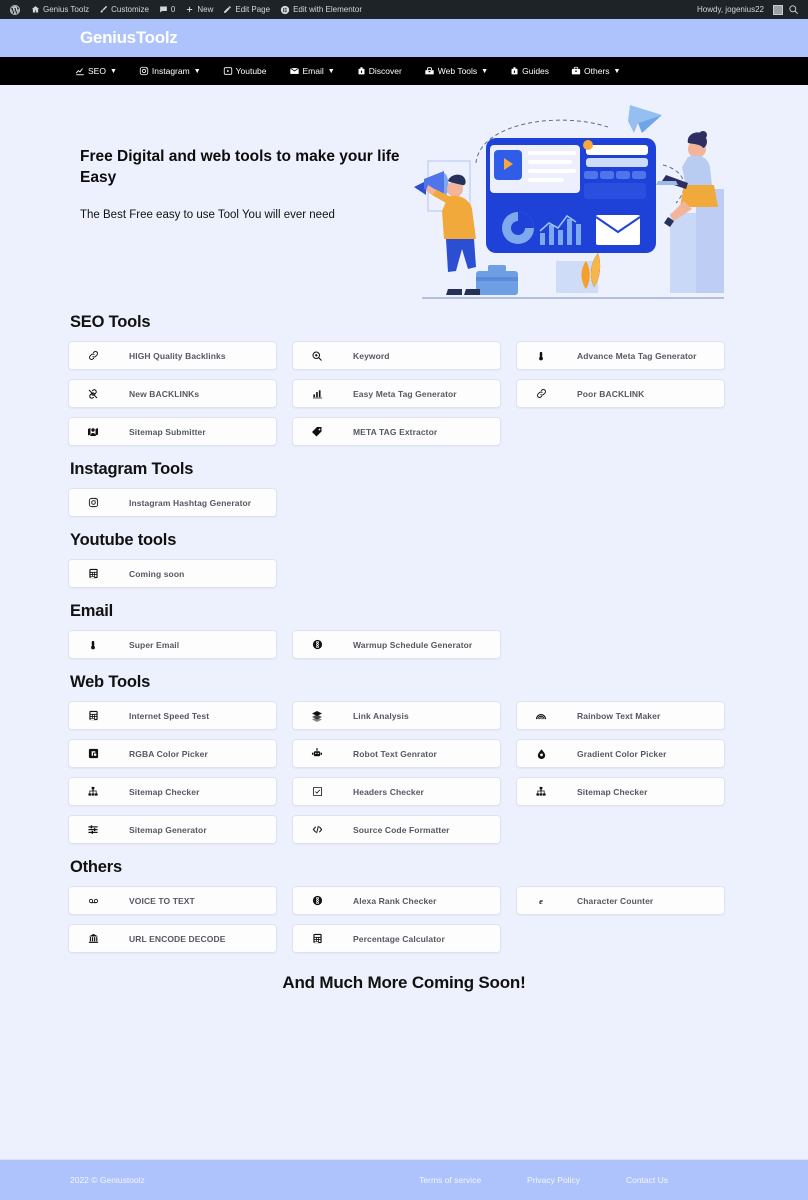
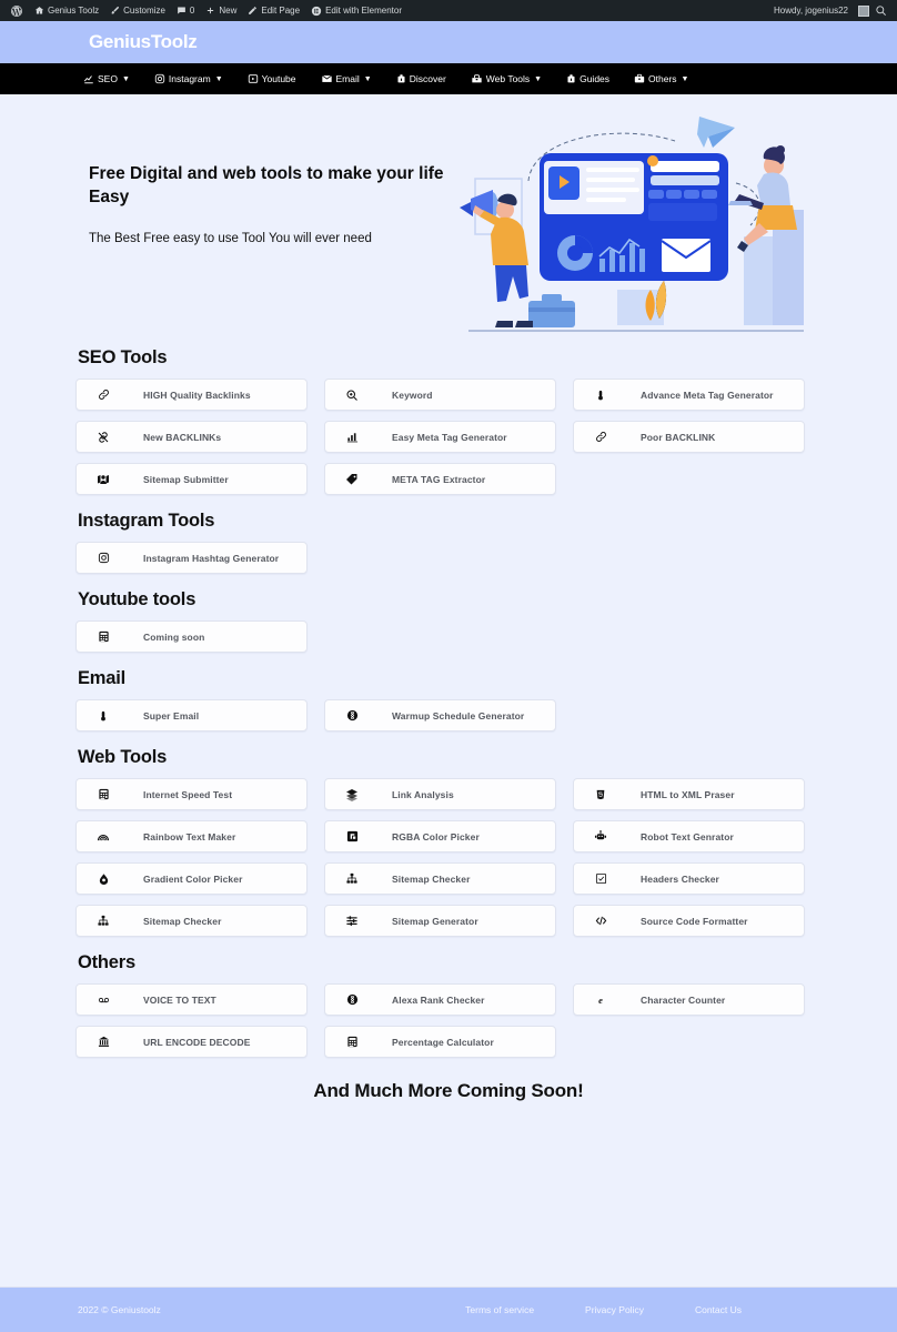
  Genius Toolz
  Customize
  0
  New
  Edit Page
  Edit with Elementor
  Howdy, jogenius22
  GeniusToolz
  SEO
  Instagram
  Youtube
  Email
  Discover
  Web Tools
  Guides
  Others
  Free Digital and web tools to make your life Easy
  The Best Free easy to use Tool You will ever need
  SEO Tools
  HIGH Quality Backlinks
  Keyword
  Advance Meta Tag Generator
  New BACKLINKs
  Easy Meta Tag Generator
  Poor BACKLINK
  Sitemap Submitter
  META TAG Extractor
  Instagram Tools
  Instagram Hashtag Generator
  Youtube tools
  Coming soon
  Email
  Super Email
  Warmup Schedule Generator
  Web Tools
  Internet Speed Test
  Link Analysis
+ HTML to XML Praser
  Rainbow Text Maker
  RGBA Color Picker
  Robot Text Genrator
  Gradient Color Picker
  Sitemap Checker
  Headers Checker
  Sitemap Checker
  Sitemap Generator
  Source Code Formatter
  Others
  VOICE TO TEXT
  Alexa Rank Checker
  e
  Character Counter
  URL ENCODE DECODE
  Percentage Calculator
  And Much More Coming Soon!
  2022 © Geniustoolz
  Terms of service
  Privacy Policy
  Contact Us
